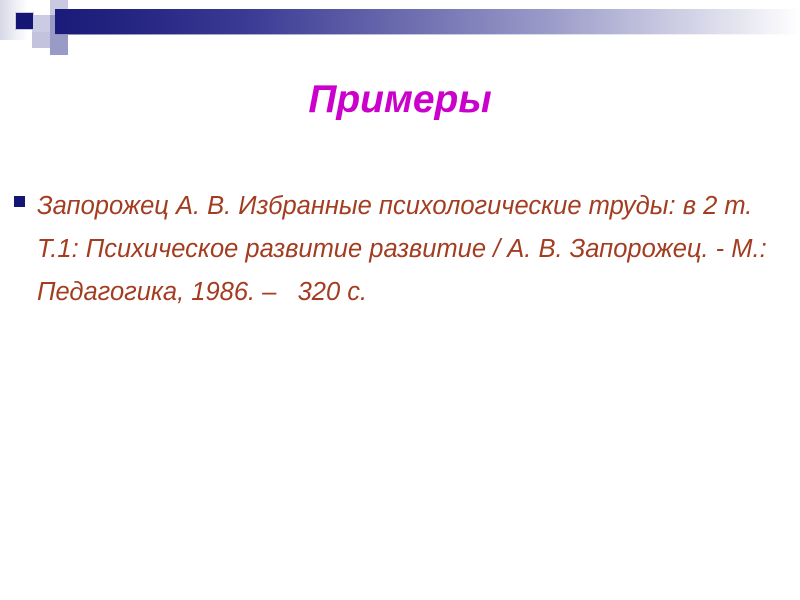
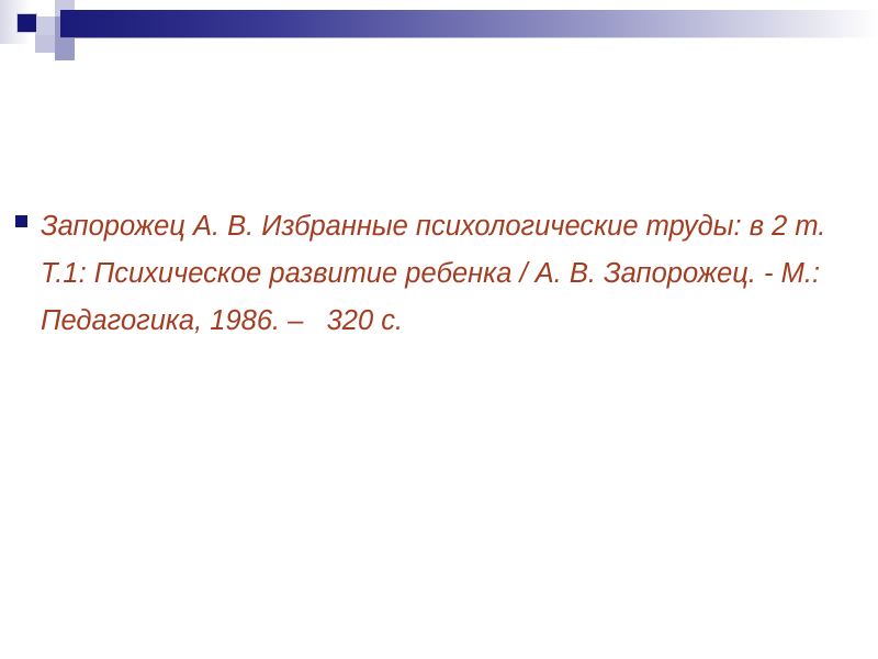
- Примеры
- Запорожец А. В. Избранные психологические труды: в 2 т. Т.1: Психическое развитие развитие / А. В. Запорожец. - М.: Педагогика, 1986. – 320 с.
+ Запорожец А. В. Избранные психологические труды: в 2 т. Т.1: Психическое развитие ребенка / А. В. Запорожец. - М.: Педагогика, 1986. – 320 с.
